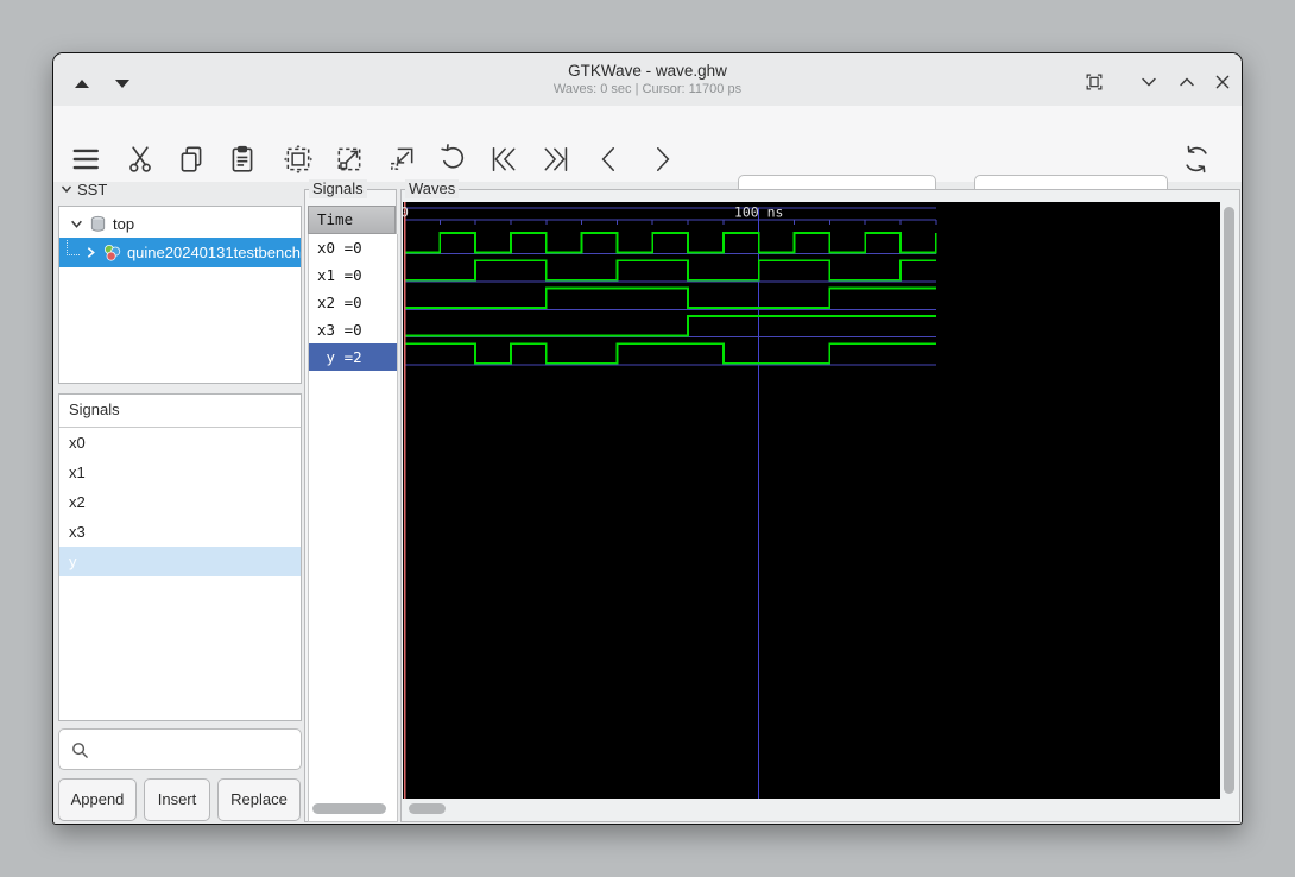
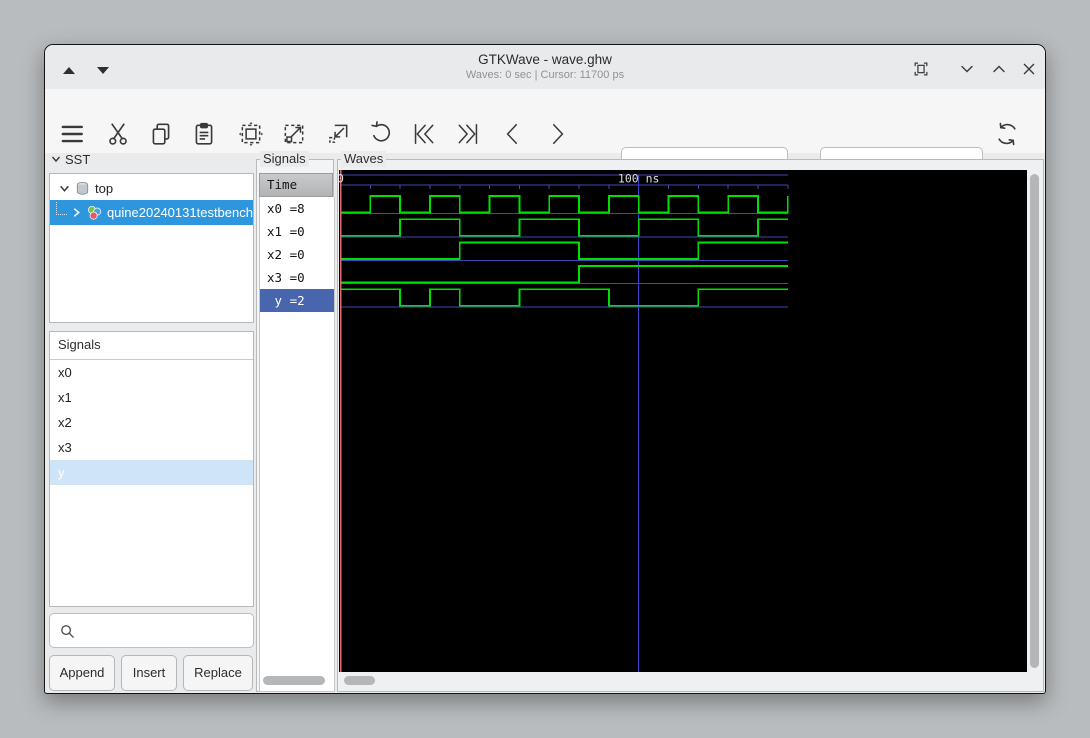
  GTKWave - wave.ghw
  Waves: 0 sec | Cursor: 11700 ps
  SST
  top
  quine20240131testbench
  Signals
  x0
  x1
  x2
  x3
  y
  Append
  Insert
  Replace
  Signals
  Time
- x0 =0
+ x0 =8
  x1 =0
  x2 =0
  x3 =0
  y =2
  Waves
  0
  100 ns
